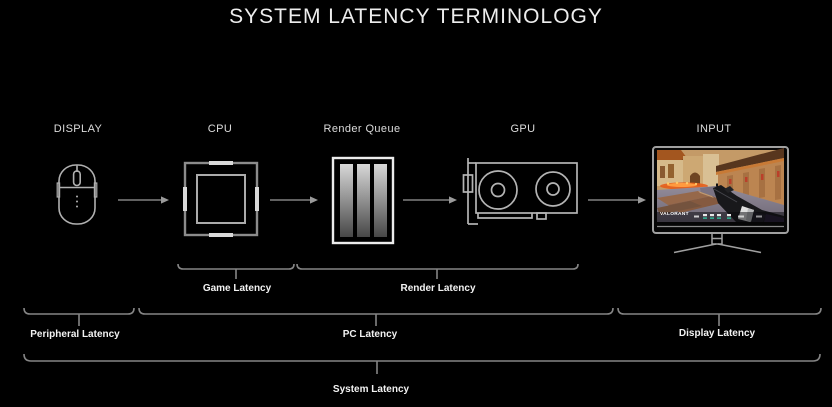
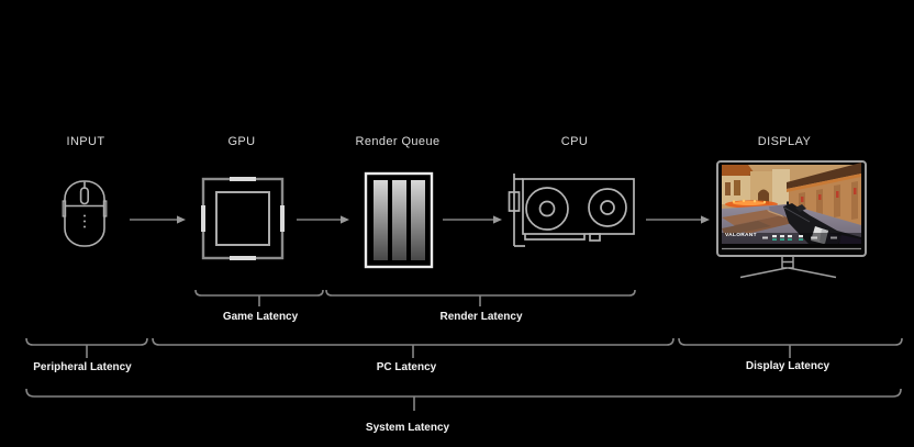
- SYSTEM LATENCY TERMINOLOGY
- DISPLAY
+ INPUT
- CPU
+ GPU
  Render Queue
- GPU
+ CPU
- INPUT
+ DISPLAY
  Game Latency
  Render Latency
  Peripheral Latency
  PC Latency
  Display Latency
  System Latency
